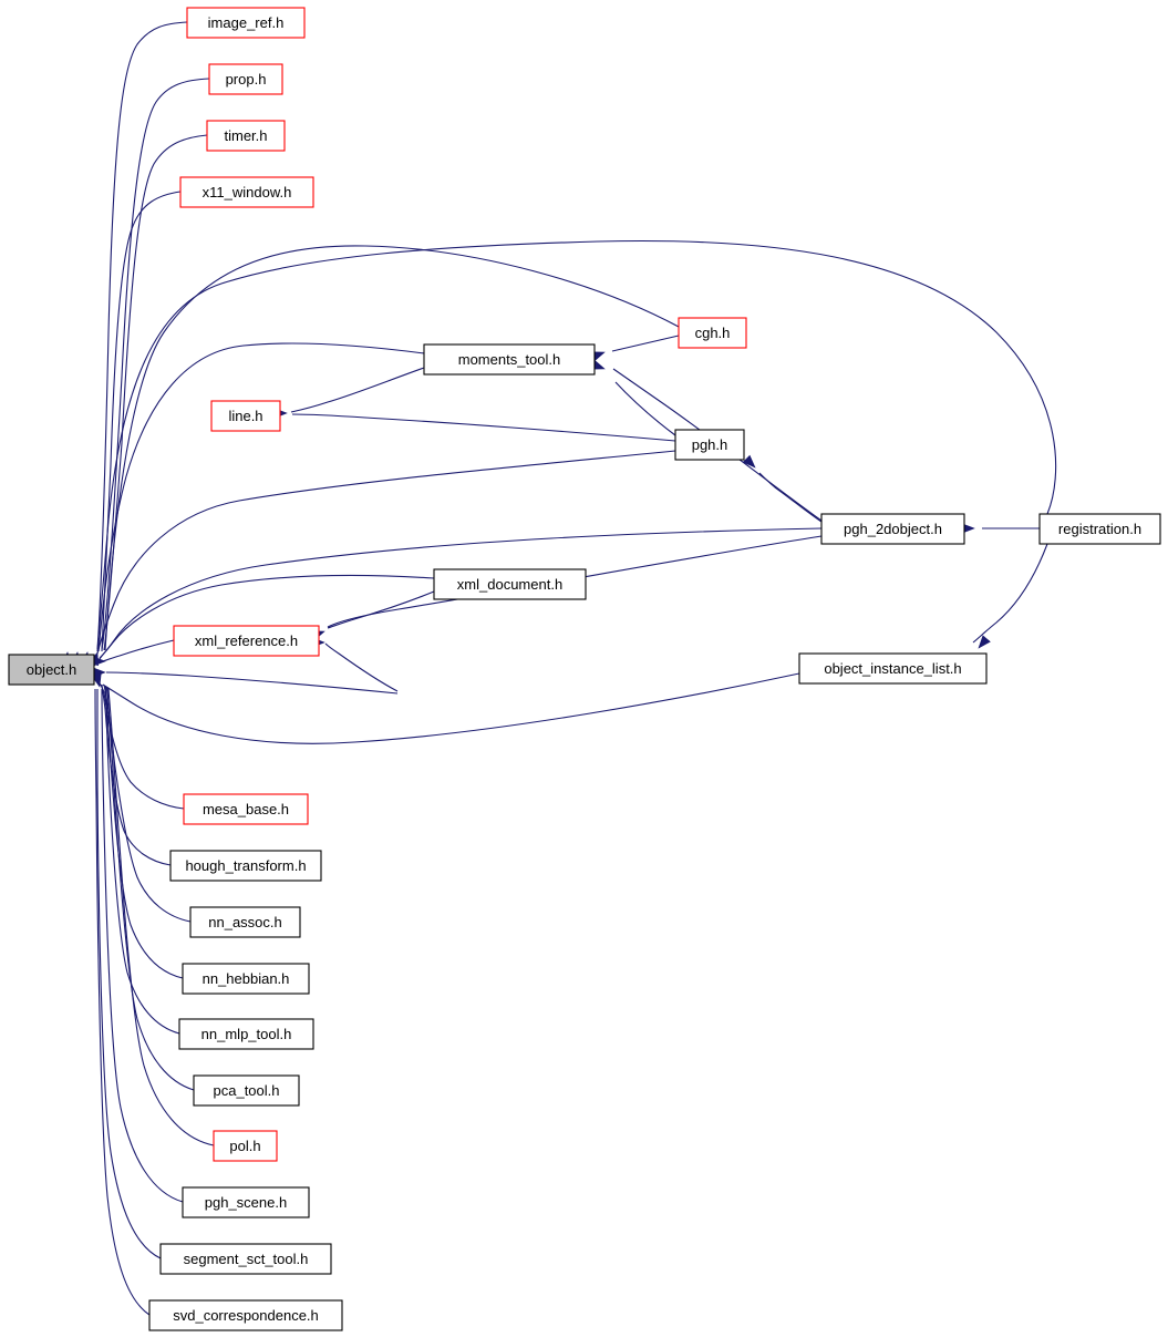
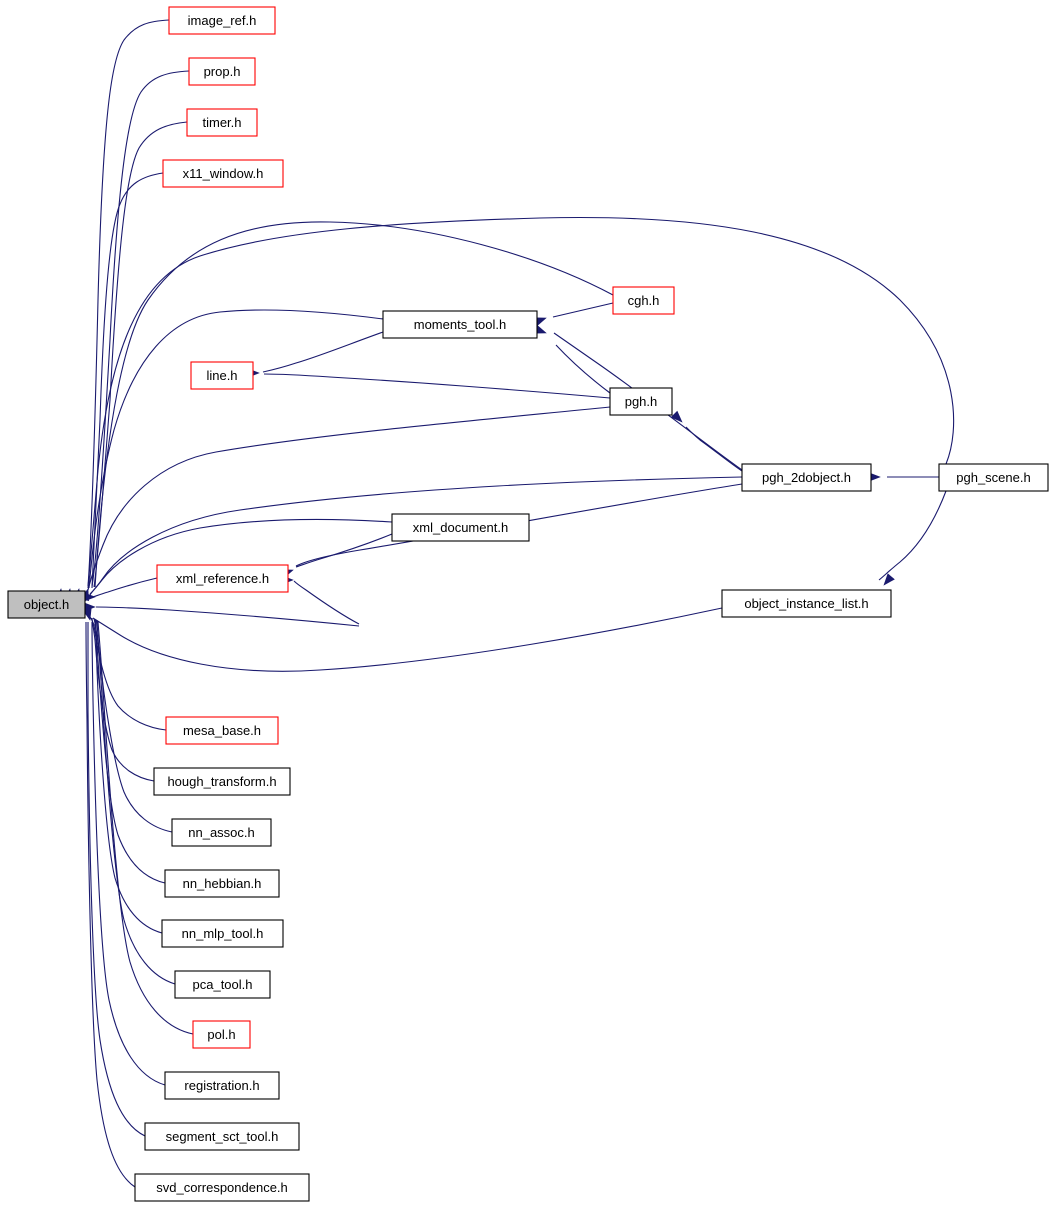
  object.h
  image_ref.h
  prop.h
  timer.h
  x11_window.h
  cgh.h
  moments_tool.h
  line.h
  pgh.h
  pgh_2dobject.h
- registration.h
+ pgh_scene.h
  xml_document.h
  xml_reference.h
  object_instance_list.h
  mesa_base.h
  hough_transform.h
  nn_assoc.h
  nn_hebbian.h
  nn_mlp_tool.h
  pca_tool.h
  pol.h
- pgh_scene.h
+ registration.h
  segment_sct_tool.h
  svd_correspondence.h
